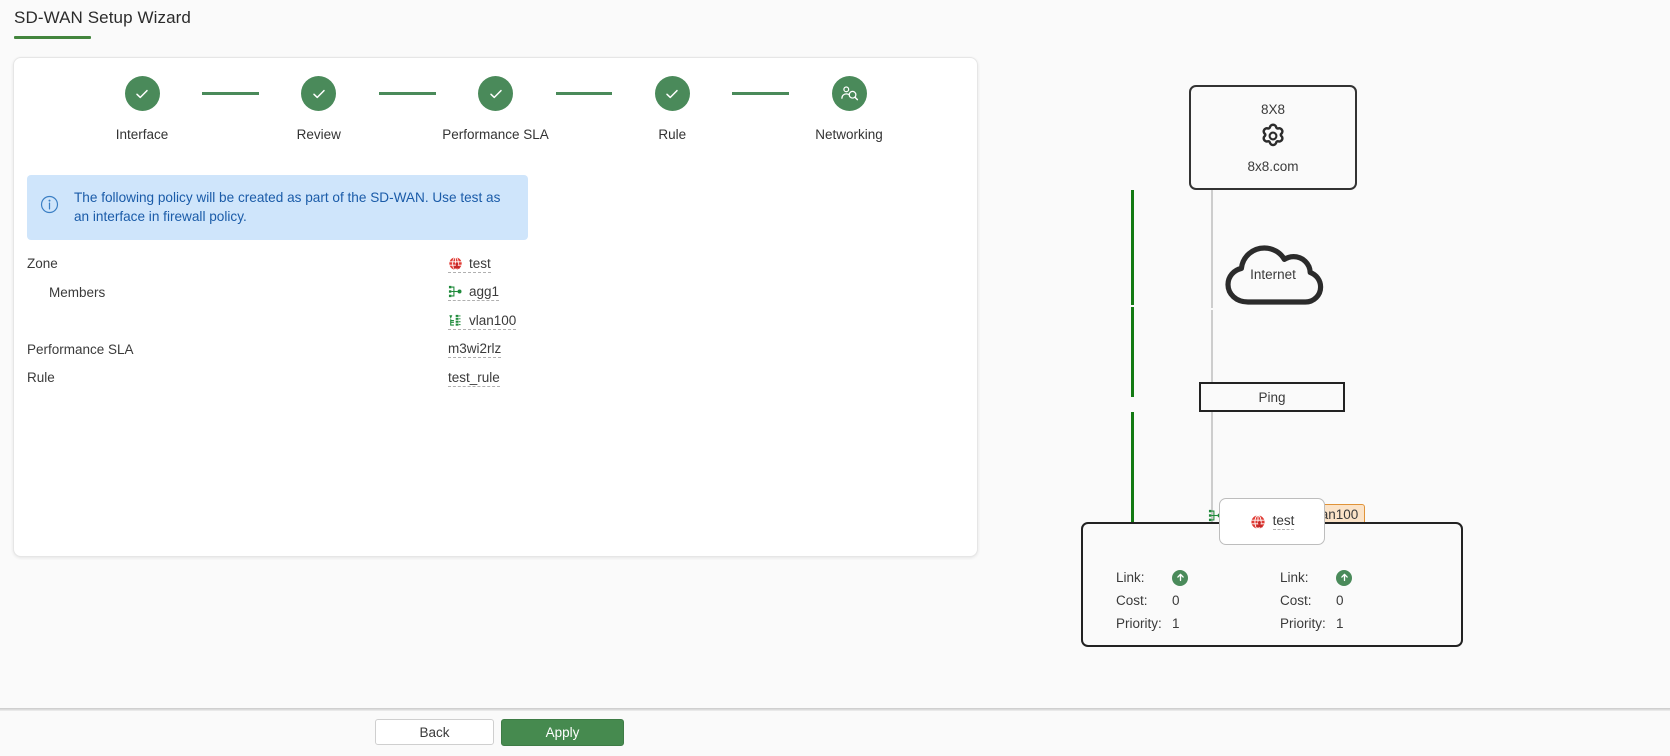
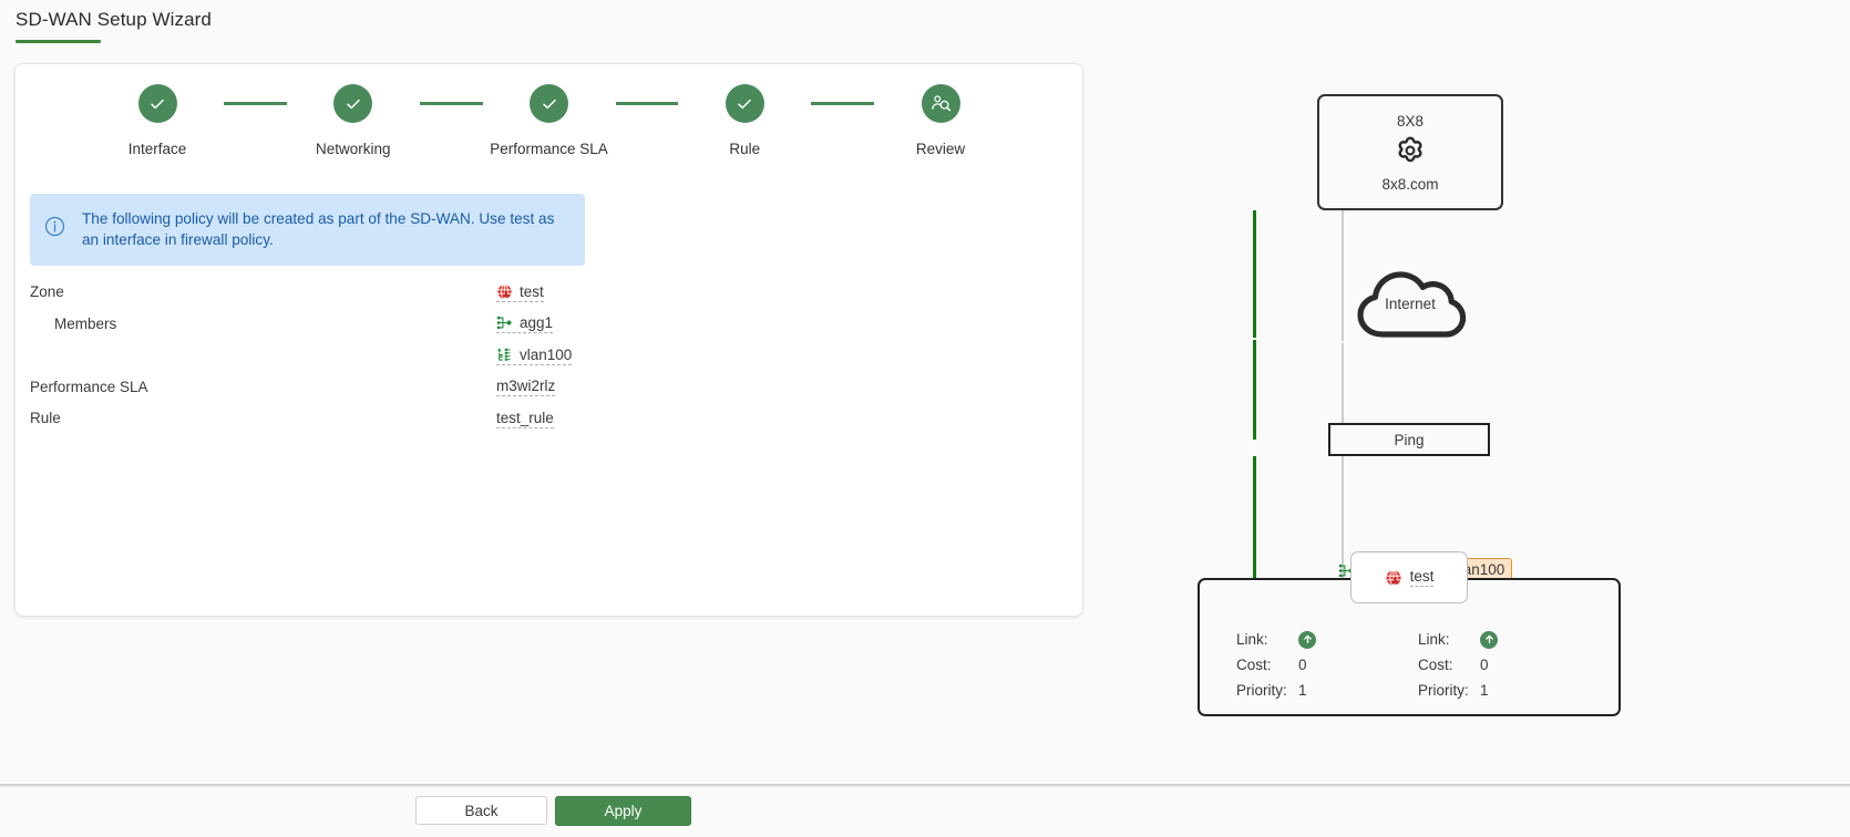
  SD-WAN Setup Wizard
  Interface
- Review
+ Networking
  Performance SLA
  Rule
- Networking
+ Review
  The following policy will be created as part of the SD-WAN. Use test as an interface in firewall policy.
  Zone
  test
  Members
  agg1
  vlan100
  Performance SLA
  m3wi2rlz
  Rule
  test_rule
  8X8
  8x8.com
  Internet
  Ping
  Link:
  Cost:
  0
  Priority:
  1
  Link:
  Cost:
  0
  Priority:
  1
  test
  Back
  Apply
